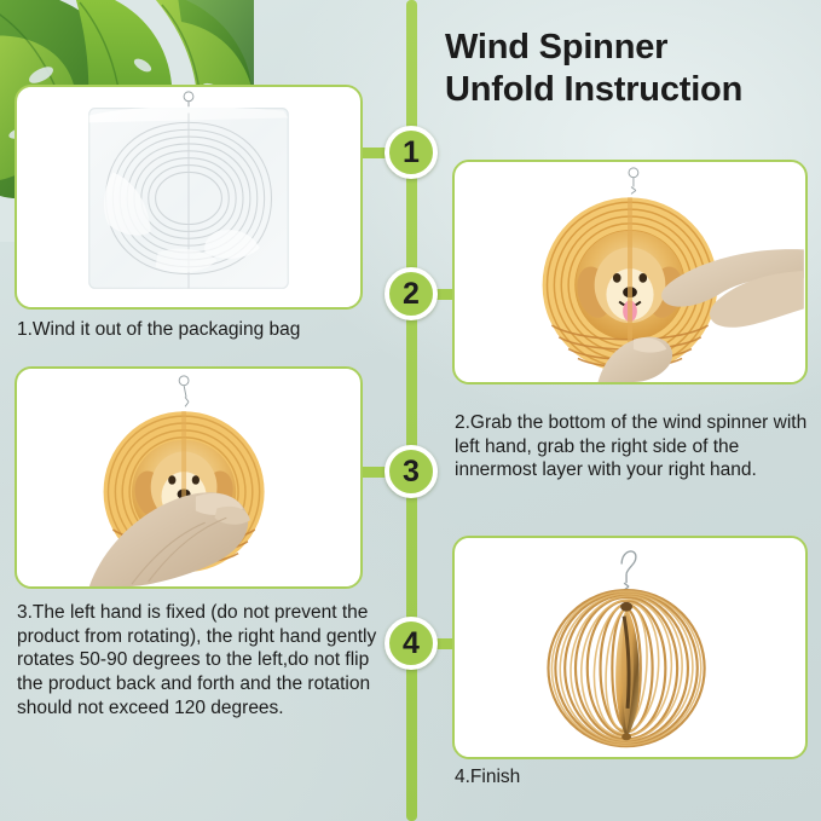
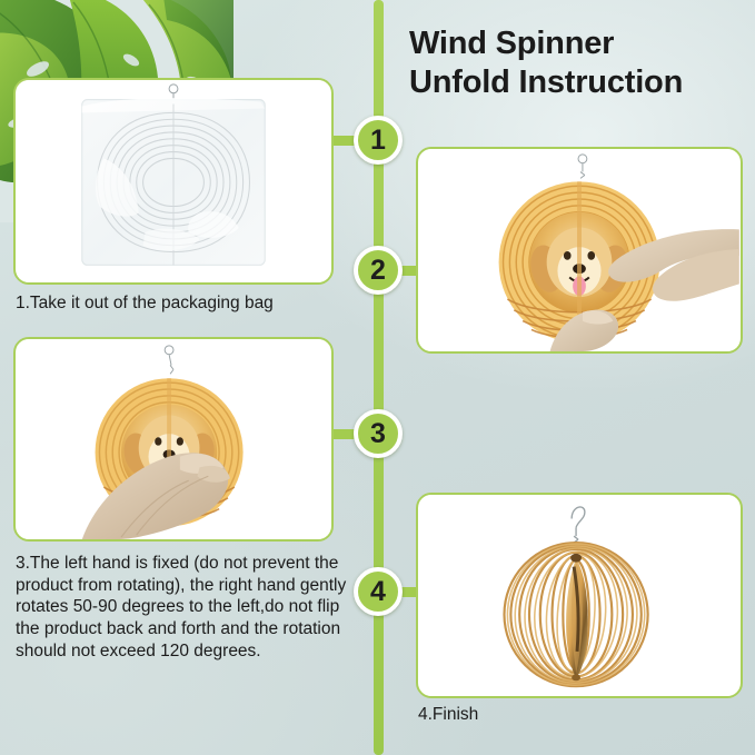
  1
  2
  3
  4
  Wind Spinner
  Unfold Instruction
- 1.Wind it out of the packaging bag
+ 1.Take it out of the packaging bag
- 2.Grab the bottom of the wind spinner with left hand, grab the right side of the innermost layer with your right hand.
  3.The left hand is fixed (do not prevent the product from rotating), the right hand gently rotates 50-90 degrees to the left,do not flip the product back and forth and the rotation should not exceed 120 degrees.
  4.Finish
